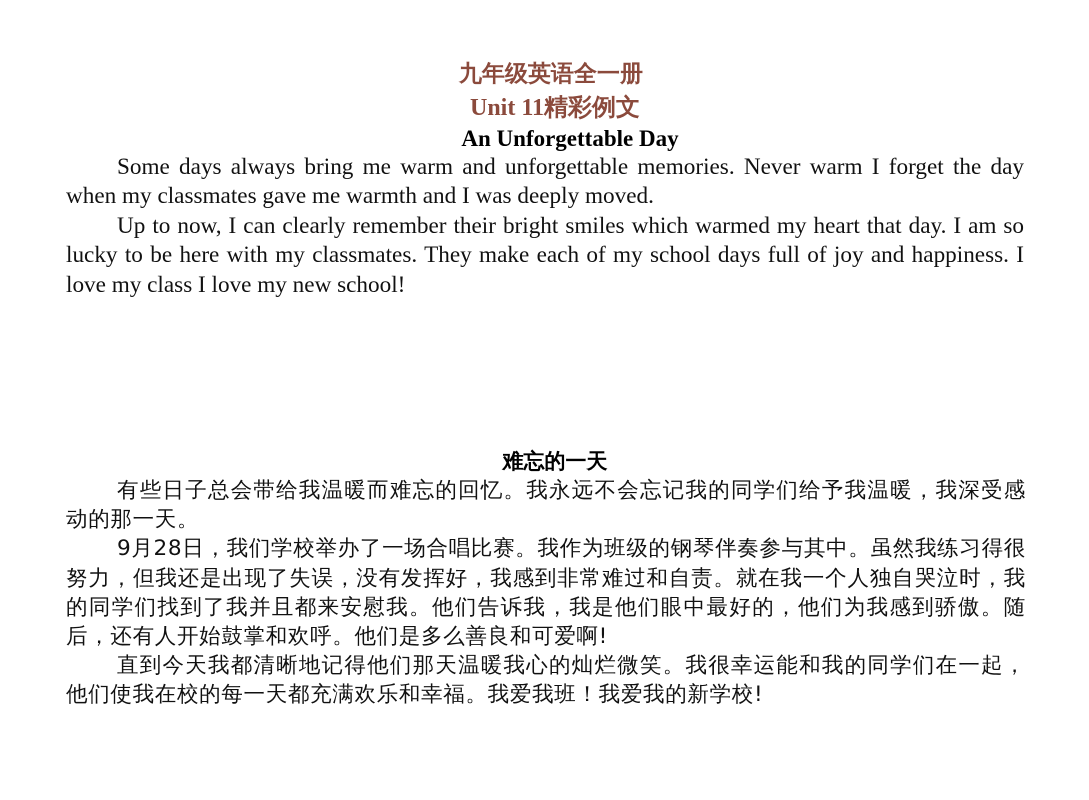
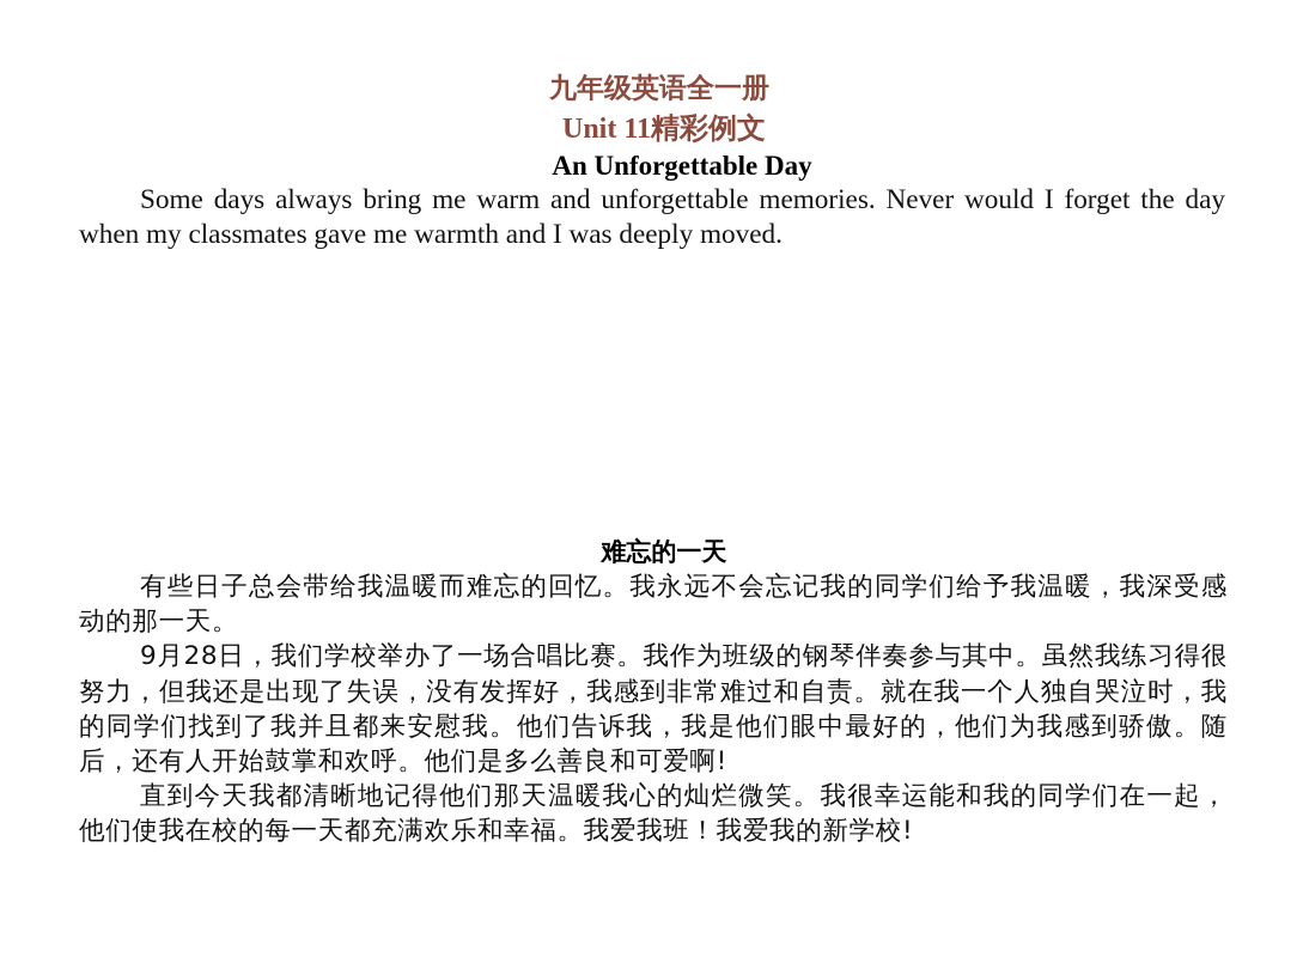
  九年级英语全一册
  Unit 11精彩例文
  An Unforgettable Day
- Some days always bring me warm and unforgettable memories. Never warm I forget the day when my classmates gave me warmth and I was deeply moved.
+ Some days always bring me warm and unforgettable memories. Never would I forget the day when my classmates gave me warmth and I was deeply moved.
- Up to now, I can clearly remember their bright smiles which warmed my heart that day. I am so lucky to be here with my classmates. They make each of my school days full of joy and happiness. I love my class I love my new school!
  难忘的一天
  有些日子总会带给我温暖而难忘的回忆。我永远不会忘记我的同学们给予我温暖，我深受感动的那一天。
  9月28日，我们学校举办了一场合唱比赛。我作为班级的钢琴伴奏参与其中。虽然我练习得很努力，但我还是出现了失误，没有发挥好，我感到非常难过和自责。就在我一个人独自哭泣时，我的同学们找到了我并且都来安慰我。他们告诉我，我是他们眼中最好的，他们为我感到骄傲。随后，还有人开始鼓掌和欢呼。他们是多么善良和可爱啊!
  直到今天我都清晰地记得他们那天温暖我心的灿烂微笑。我很幸运能和我的同学们在一起，他们使我在校的每一天都充满欢乐和幸福。我爱我班！我爱我的新学校!
